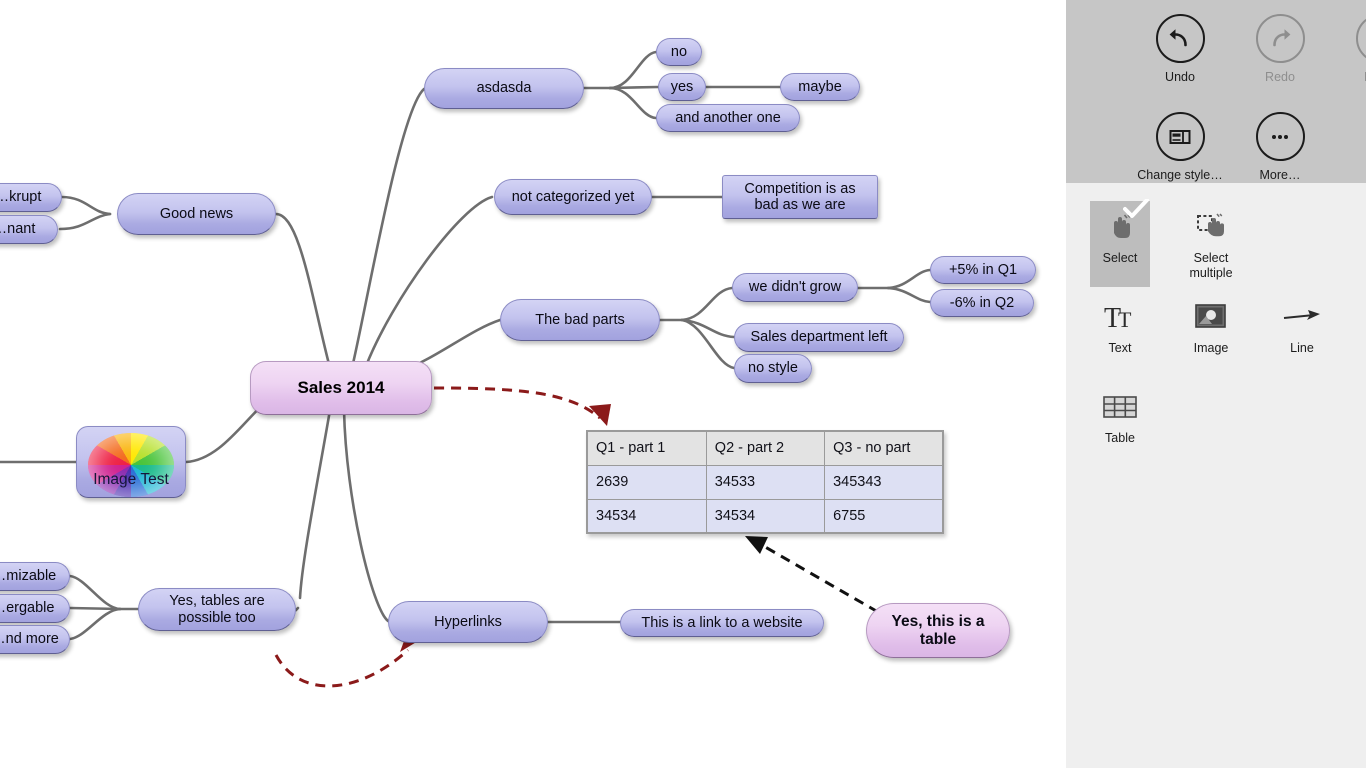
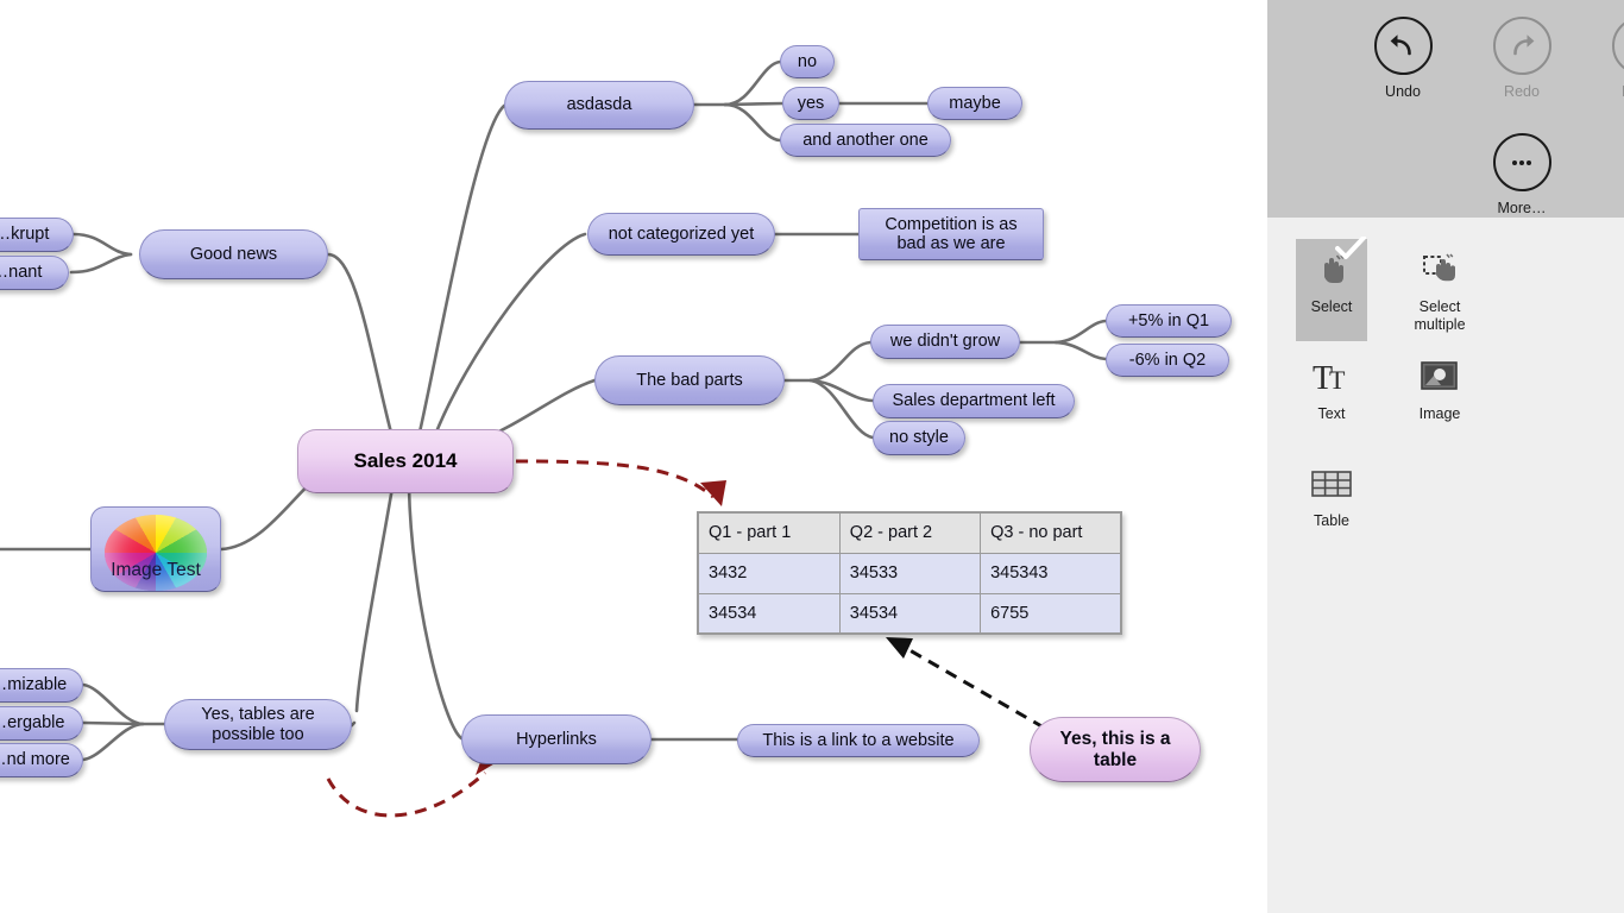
  Sales 2014
  …krupt
  nant
  Good news
  asdasda
  no
  yes
  and another one
  maybe
  not categorized yet
  Competition is as
  bad as we are
  The bad parts
  we didn't grow
  +5% in Q1
  -6% in Q2
  Sales department left
  no style
  Image Test
  mizable
  ergable
  nd more
  Yes, tables are
  possible too
  Hyperlinks
  This is a link to a website
  Yes, this is a
  table
  Q1 - part 1	Q2 - part 2	Q3 - no part
- 2639	34533	345343
+ 3432	34533	345343
  34534	34534	6755
  Undo
  Redo
- Change style…
  More…
  Select
  Select
  multiple
  T
  T
  Text
  Image
- Line
  Table
